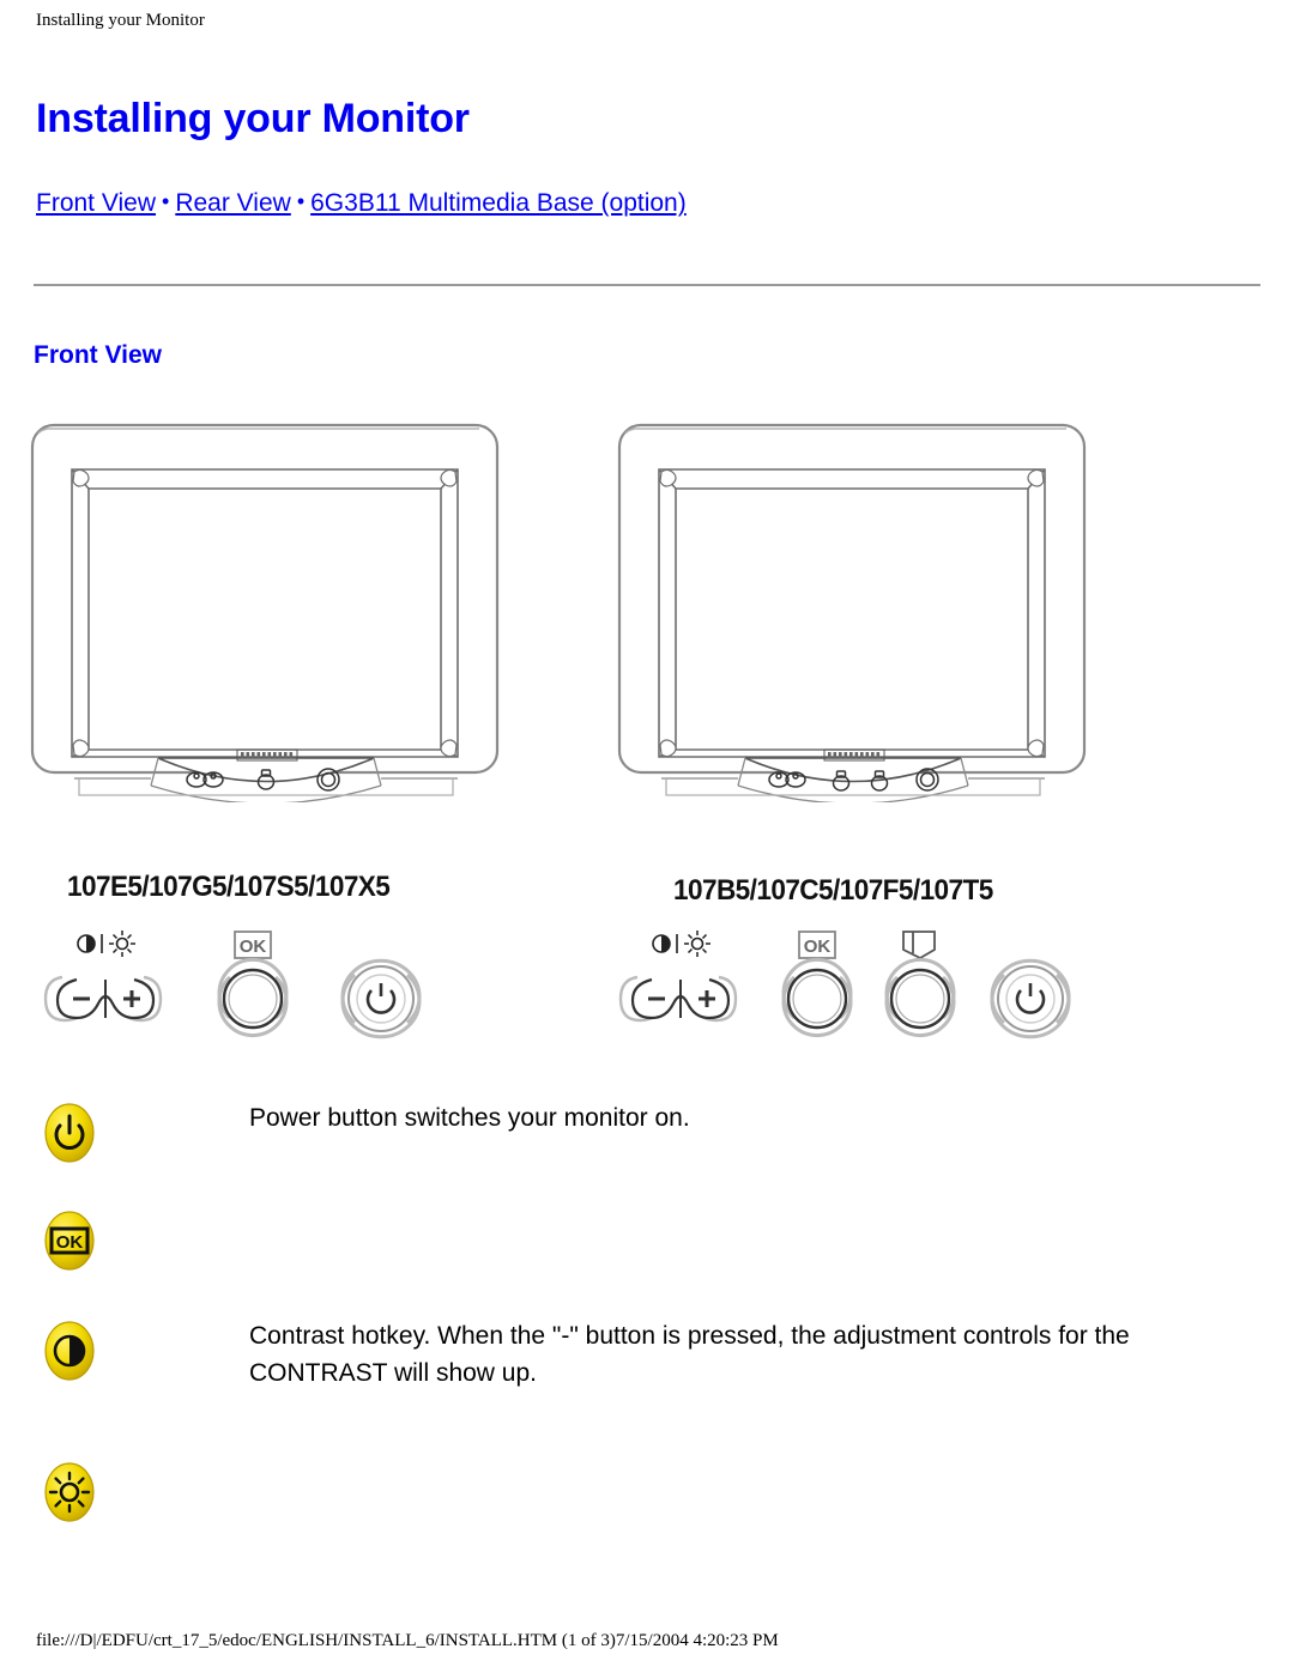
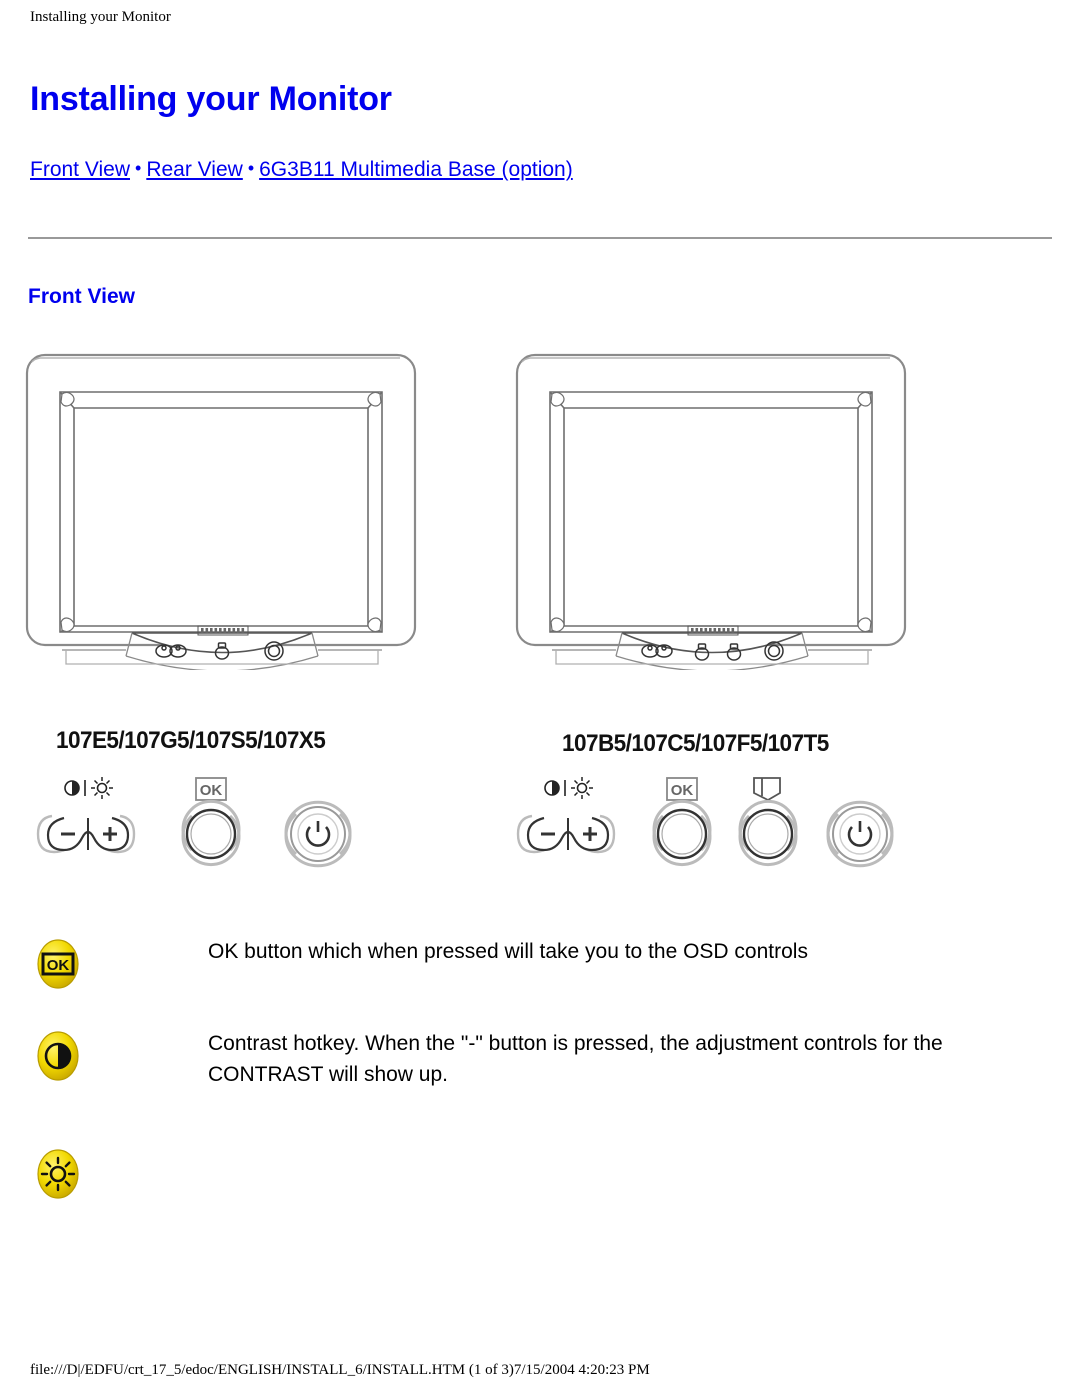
  Installing your Monitor
  Installing your Monitor
  Front View • Rear View • 6G3B11 Multimedia Base (option)
  Front View
  107E5/107G5/107S5/107X5
  107B5/107C5/107F5/107T5
  OK
  OK
- Power button switches your monitor on.
  OK
+ OK button which when pressed will take you to the OSD controls
  Contrast hotkey. When the "-" button is pressed, the adjustment controls for the CONTRAST will show up.
  file:///D|/EDFU/crt_17_5/edoc/ENGLISH/INSTALL_6/INSTALL.HTM (1 of 3)7/15/2004 4:20:23 PM
